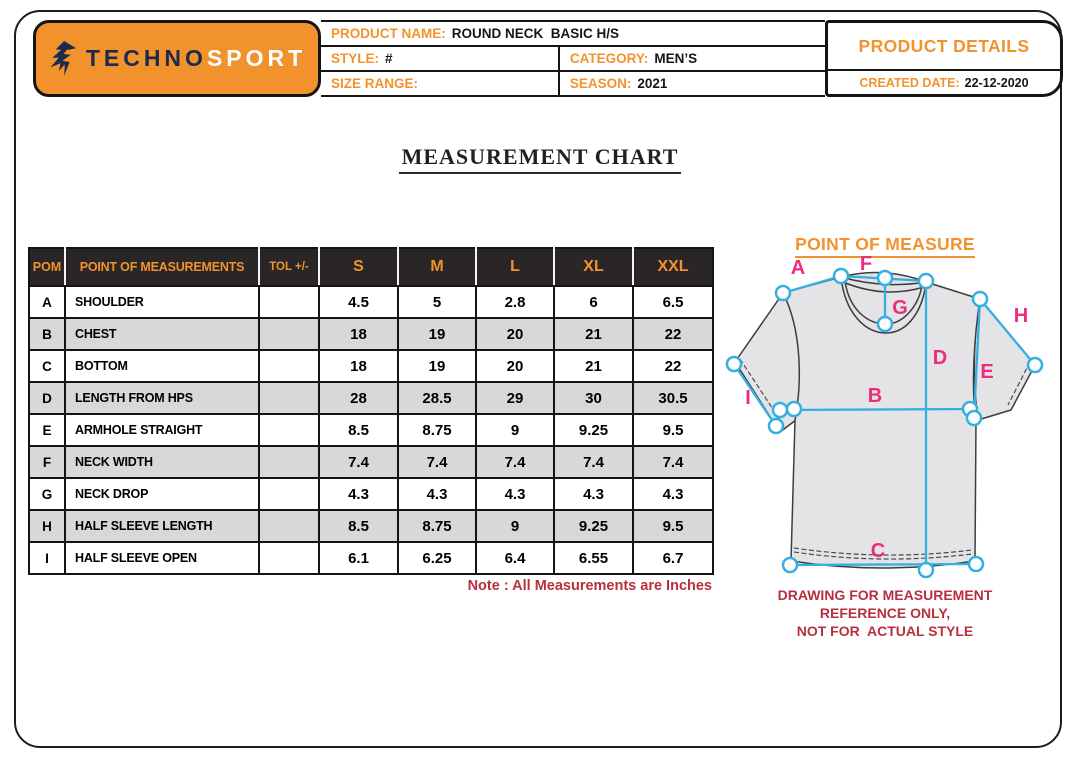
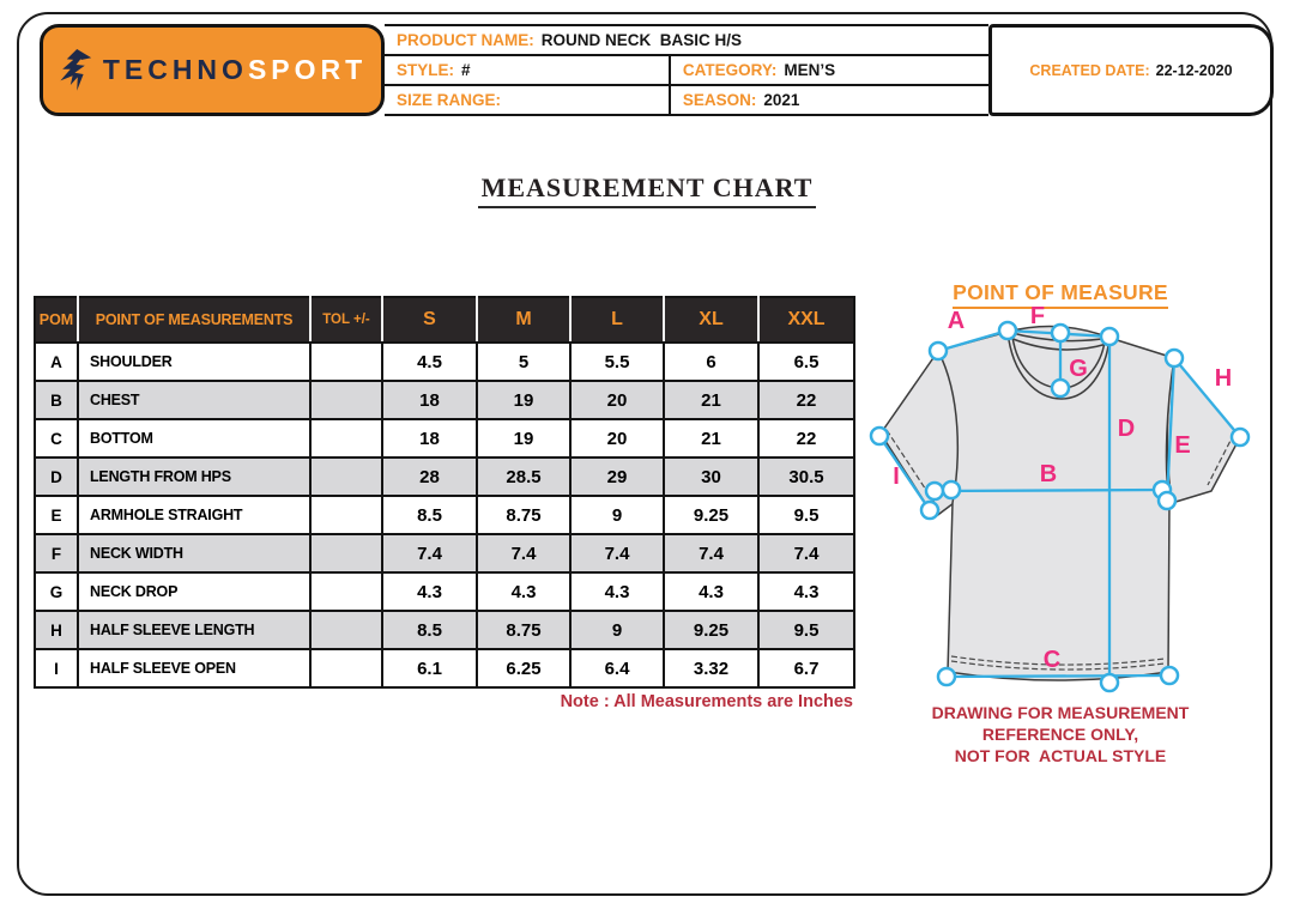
  TECHNOSPORT
  PRODUCT NAME:
  ROUND NECK BASIC H/S
  STYLE:
  #
  CATEGORY:
  MEN’S
  SIZE RANGE:
  SEASON:
  2021
- PRODUCT DETAILS
  CREATED DATE:
  22-12-2020
  MEASUREMENT CHART
  POM	POINT OF MEASUREMENTS	TOL +/-	S	M	L	XL	XXL
- A	SHOULDER		4.5	5	2.8	6	6.5
+ A	SHOULDER		4.5	5	5.5	6	6.5
  B	CHEST		18	19	20	21	22
  C	BOTTOM		18	19	20	21	22
  D	LENGTH FROM HPS		28	28.5	29	30	30.5
  E	ARMHOLE STRAIGHT		8.5	8.75	9	9.25	9.5
  F	NECK WIDTH		7.4	7.4	7.4	7.4	7.4
  G	NECK DROP		4.3	4.3	4.3	4.3	4.3
  H	HALF SLEEVE LENGTH		8.5	8.75	9	9.25	9.5
- I	HALF SLEEVE OPEN		6.1	6.25	6.4	6.55	6.7
+ I	HALF SLEEVE OPEN		6.1	6.25	6.4	3.32	6.7
  Note : All Measurements are Inches
  POINT OF MEASURE
  A
  F
  G
  D
  E
  H
  B
  I
  C
  DRAWING FOR MEASUREMENT
  REFERENCE ONLY,
  NOT FOR ACTUAL STYLE
